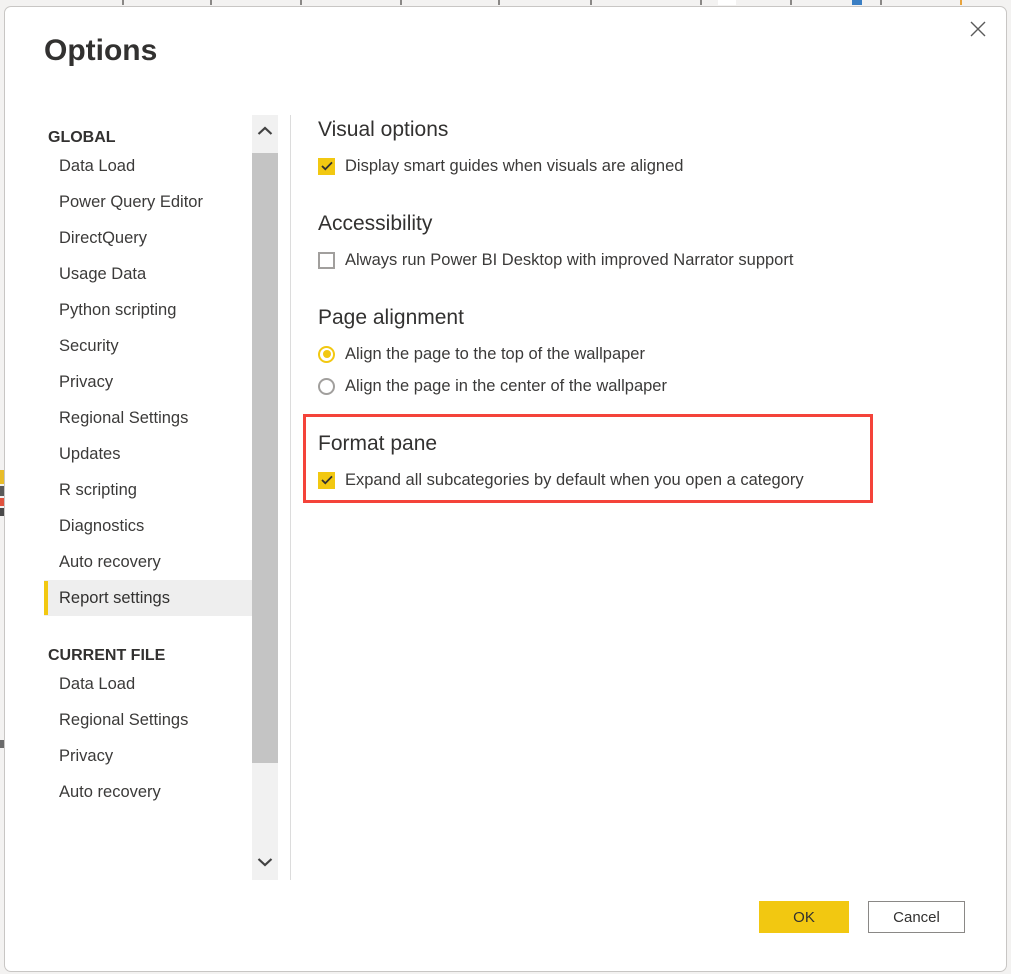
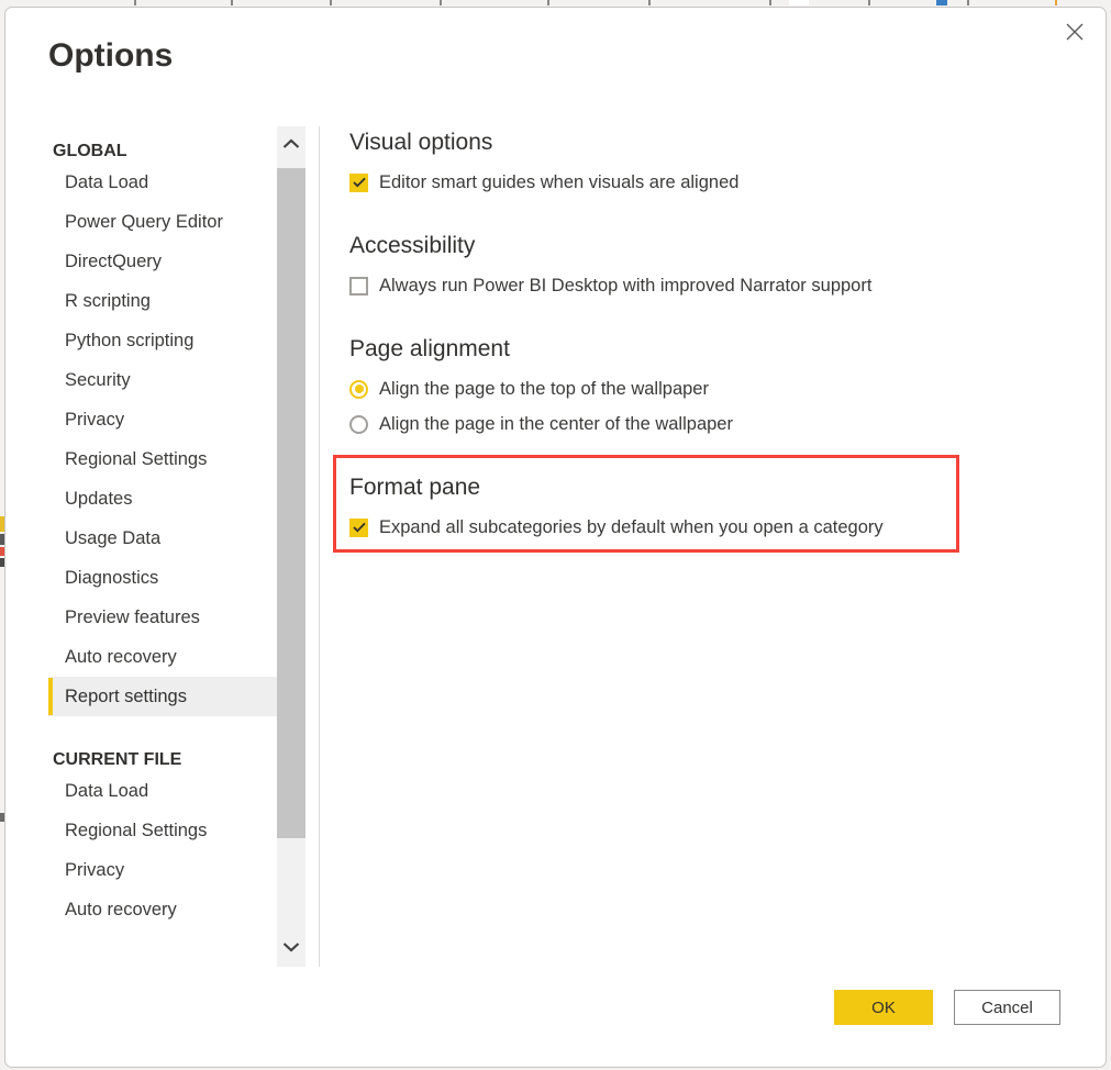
  Options
  GLOBAL
  Data Load
  Power Query Editor
  DirectQuery
- Usage Data
+ R scripting
  Python scripting
  Security
  Privacy
  Regional Settings
  Updates
- R scripting
+ Usage Data
  Diagnostics
+ Preview features
  Auto recovery
  Report settings
  CURRENT FILE
  Data Load
  Regional Settings
  Privacy
  Auto recovery
  Visual options
- Display smart guides when visuals are aligned
+ Editor smart guides when visuals are aligned
  Accessibility
  Always run Power BI Desktop with improved Narrator support
  Page alignment
  Align the page to the top of the wallpaper
  Align the page in the center of the wallpaper
  Format pane
  Expand all subcategories by default when you open a category
  OK
  Cancel
